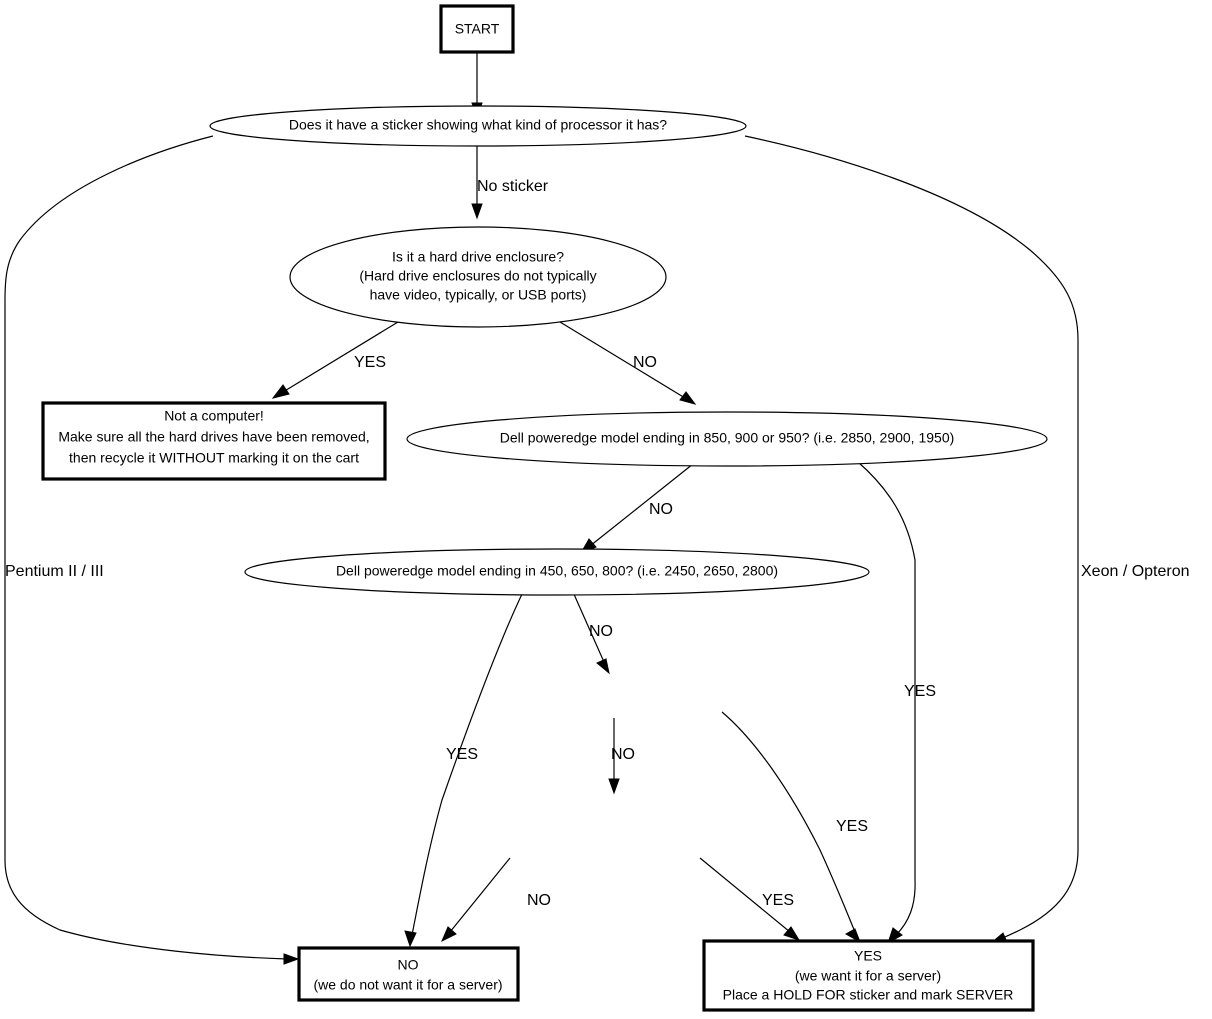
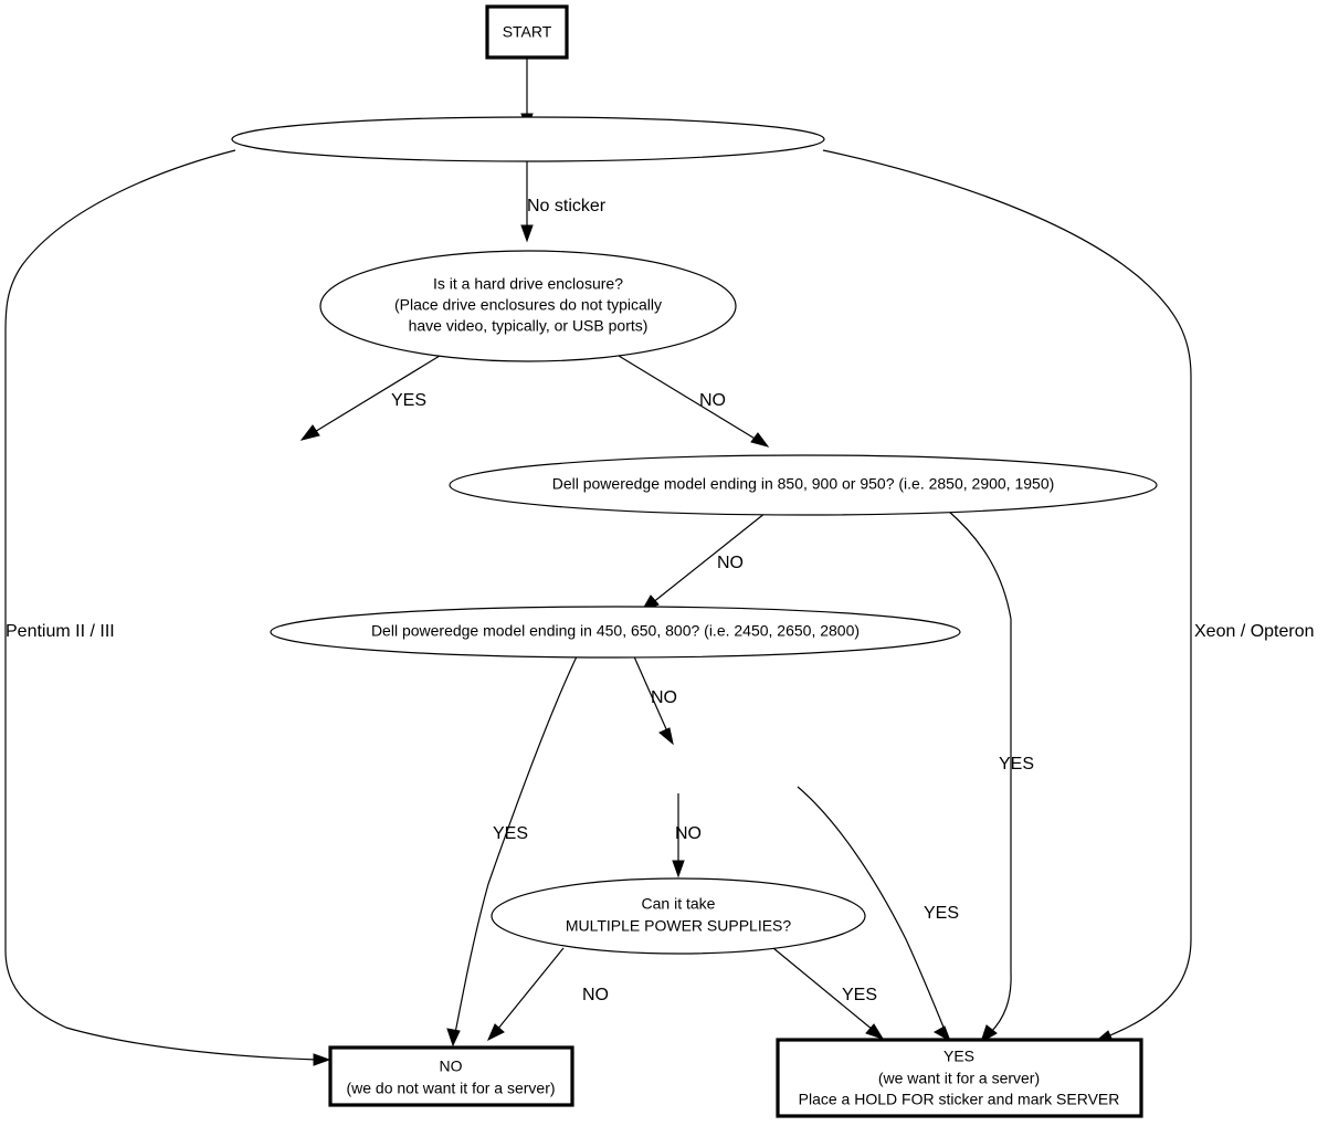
  No sticker
  Pentium II / III
  Xeon / Opteron
  YES
  NO
  NO
  YES
  YES
  NO
  NO
  YES
  NO
  YES
  START
- Does it have a sticker showing what kind of processor it has?
  Is it a hard drive enclosure?
- (Hard drive enclosures do not typically
+ (Place drive enclosures do not typically
  have video, typically, or USB ports)
- Not a computer!
- Make sure all the hard drives have been removed,
- then recycle it WITHOUT marking it on the cart
  Dell poweredge model ending in 850, 900 or 950? (i.e. 2850, 2900, 1950)
  Dell poweredge model ending in 450, 650, 800? (i.e. 2450, 2650, 2800)
+ Can it take
+ MULTIPLE POWER SUPPLIES?
  NO
  (we do not want it for a server)
  YES
  (we want it for a server)
  Place a HOLD FOR sticker and mark SERVER
